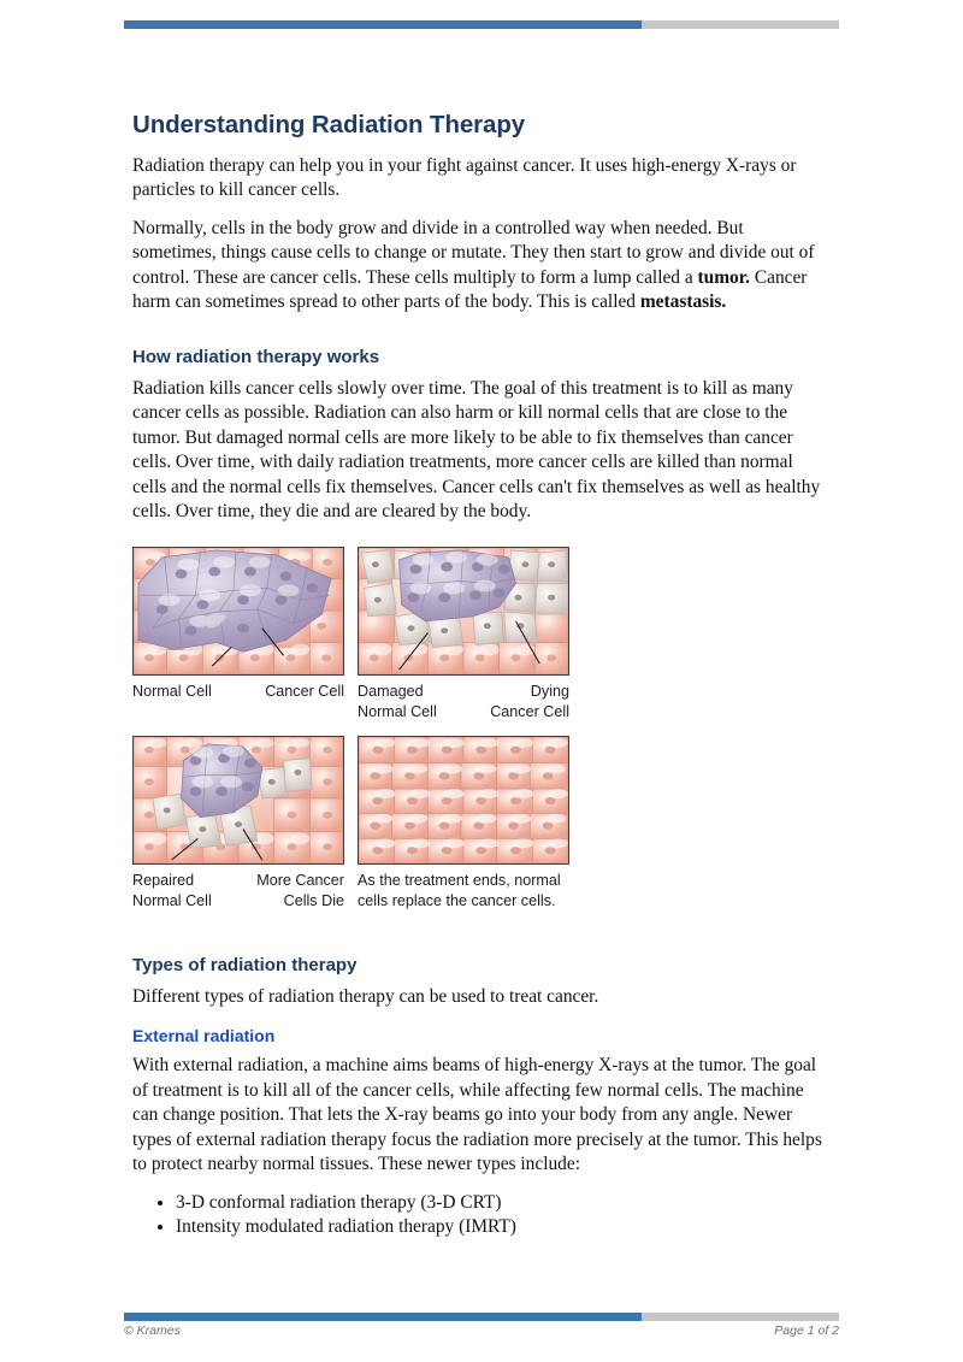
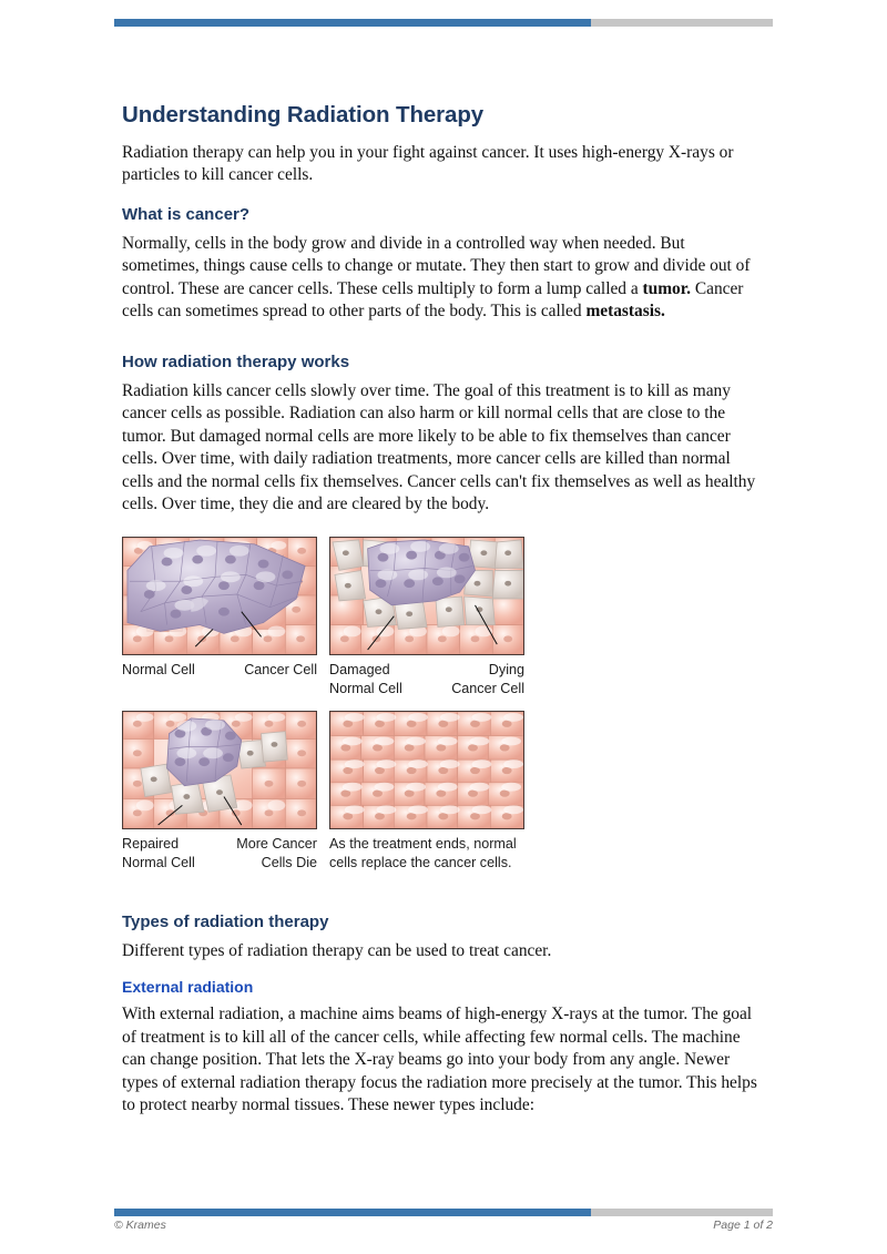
  Understanding Radiation Therapy
  Radiation therapy can help you in your fight against cancer. It uses high-energy X-rays or particles to kill cancer cells.
+ What is cancer?
- Normally, cells in the body grow and divide in a controlled way when needed. But sometimes, things cause cells to change or mutate. They then start to grow and divide out of control. These are cancer cells. These cells multiply to form a lump called a tumor. Cancer harm can sometimes spread to other parts of the body. This is called metastasis.
+ Normally, cells in the body grow and divide in a controlled way when needed. But sometimes, things cause cells to change or mutate. They then start to grow and divide out of control. These are cancer cells. These cells multiply to form a lump called a tumor. Cancer cells can sometimes spread to other parts of the body. This is called metastasis.
  How radiation therapy works
  Radiation kills cancer cells slowly over time. The goal of this treatment is to kill as many cancer cells as possible. Radiation can also harm or kill normal cells that are close to the tumor. But damaged normal cells are more likely to be able to fix themselves than cancer cells. Over time, with daily radiation treatments, more cancer cells are killed than normal cells and the normal cells fix themselves. Cancer cells can't fix themselves as well as healthy cells. Over time, they die and are cleared by the body.
  Normal Cell
  Cancer Cell
  Damaged
  Normal Cell
  Dying
  Cancer Cell
  Repaired
  Normal Cell
  More Cancer
  Cells Die
  As the treatment ends, normal
  cells replace the cancer cells.
  Types of radiation therapy
  Different types of radiation therapy can be used to treat cancer.
  External radiation
  With external radiation, a machine aims beams of high-energy X-rays at the tumor. The goal of treatment is to kill all of the cancer cells, while affecting few normal cells. The machine can change position. That lets the X-ray beams go into your body from any angle. Newer types of external radiation therapy focus the radiation more precisely at the tumor. This helps to protect nearby normal tissues. These newer types include:
- 3-D conformal radiation therapy (3-D CRT)
- Intensity modulated radiation therapy (IMRT)
  © Krames
  Page 1 of 2
